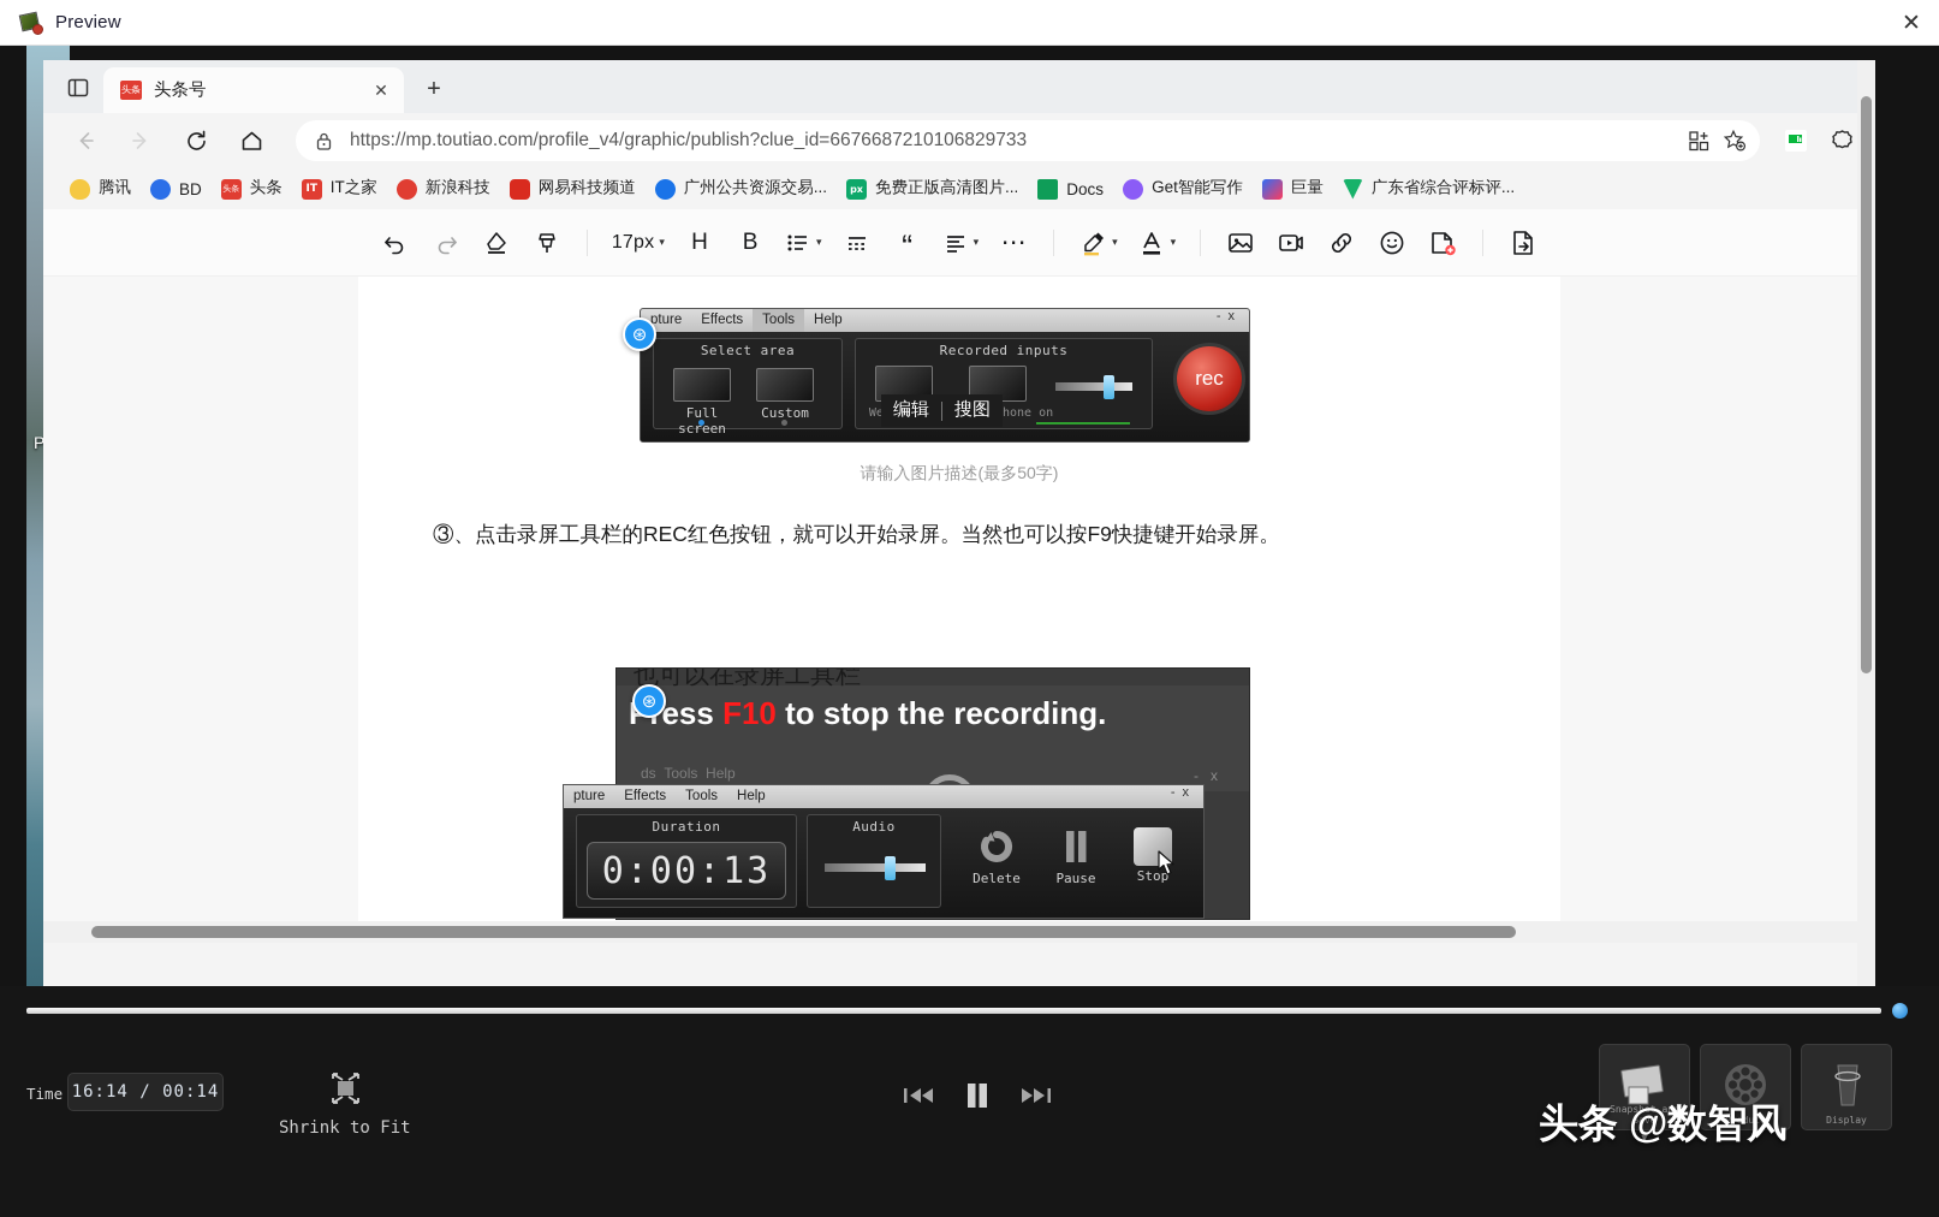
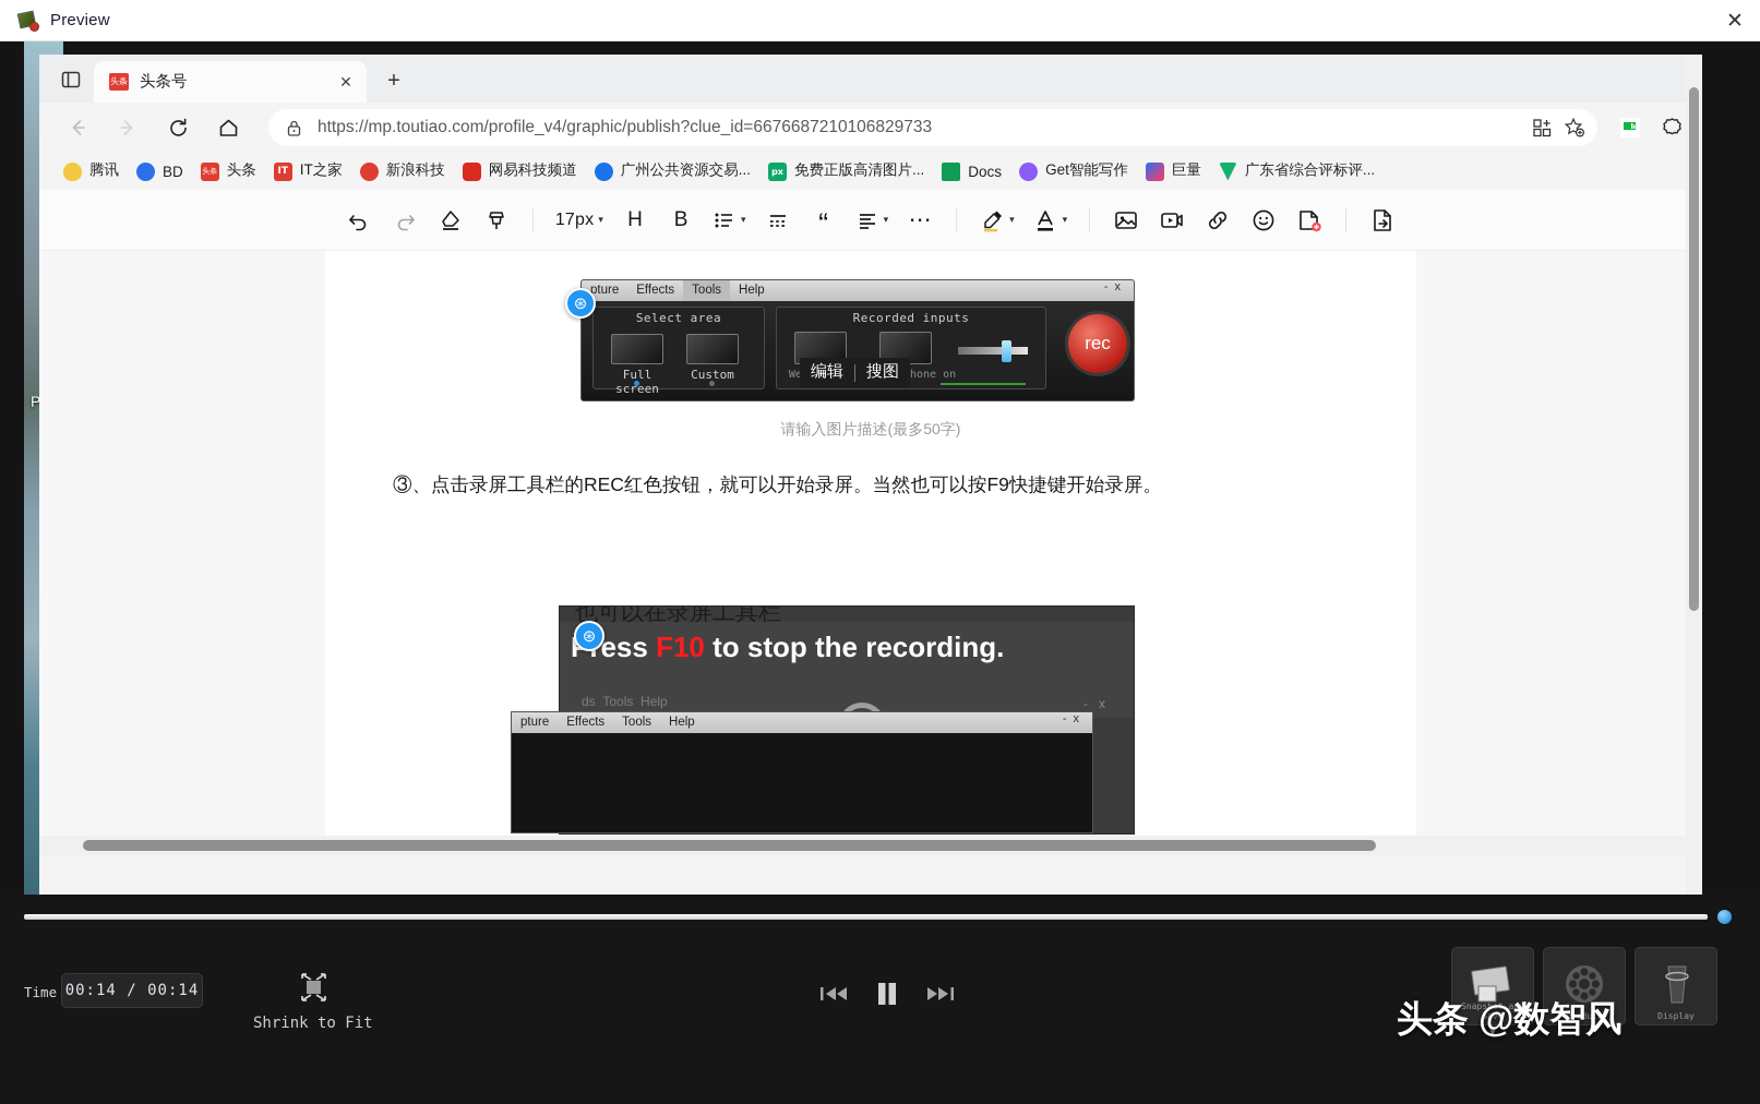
  Preview
  ✕
  头条
  头条号
  ✕
  +
  https://mp.toutiao.com/profile_v4/graphic/publish?clue_id=6676687210106829733
  腾讯
  BD
  头条
  头条
  IT
  IT之家
  新浪科技
  网易科技频道
  广州公共资源交易...
  px
  免费正版高清图片...
  Docs
  Get智能写作
  巨量
  广东省综合评标评...
  17px
  ▾
  H
  B
  ▾
  “
  ▾
  ⋯
  ▾
  ▾
  pture
  Effects
  Tools
  Help
  -x
  Select area
  Full screen
  Custom
  Recorded inputs
  rec
  编辑
  搜图
  ⊛
  请输入图片描述(最多50字)
  ③、点击录屏工具栏的REC红色按钮，就可以开始录屏。当然也可以按F9快捷键开始录屏。
  也可以在录屏工具栏
  ess F10 to stop the recording.
  ds Tools Help
  -x
  pture
  Effects
  Tools
  Help
  -x
- Duration
- 0:00:13
- Audio
- Delete
- Pause
- Stop
  ⊛
  Time
- 16:14 / 00:14
+ 00:14 / 00:14
  Shrink to Fit
  Snapshot and Save
  ▼
  Produce
  Display
  头条 @数智风
